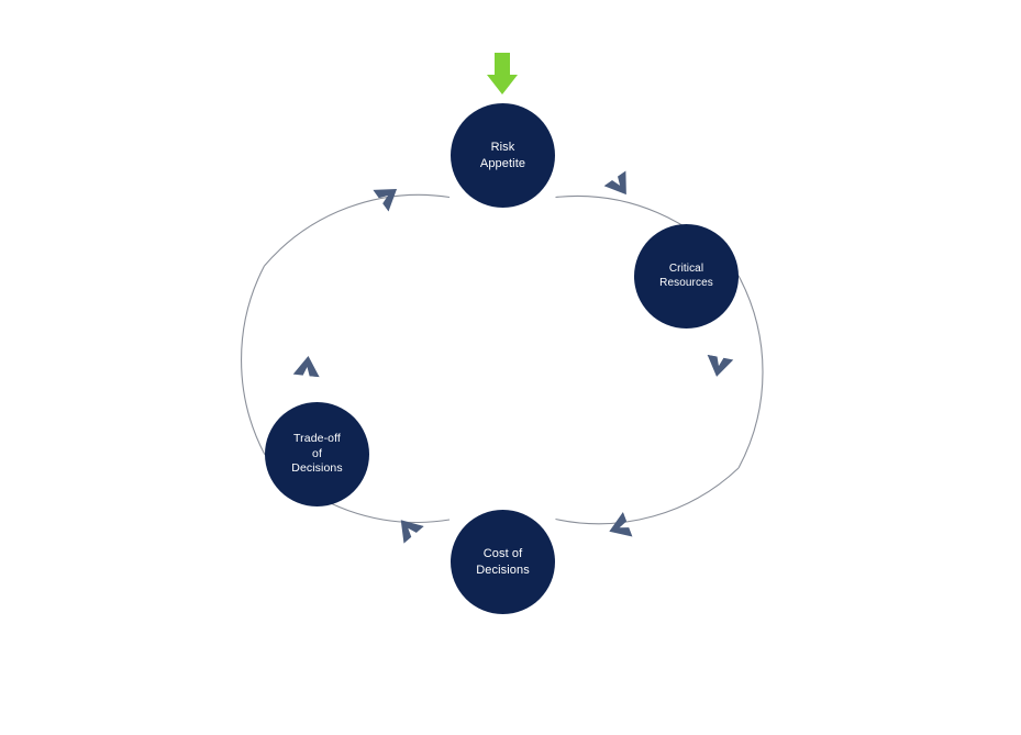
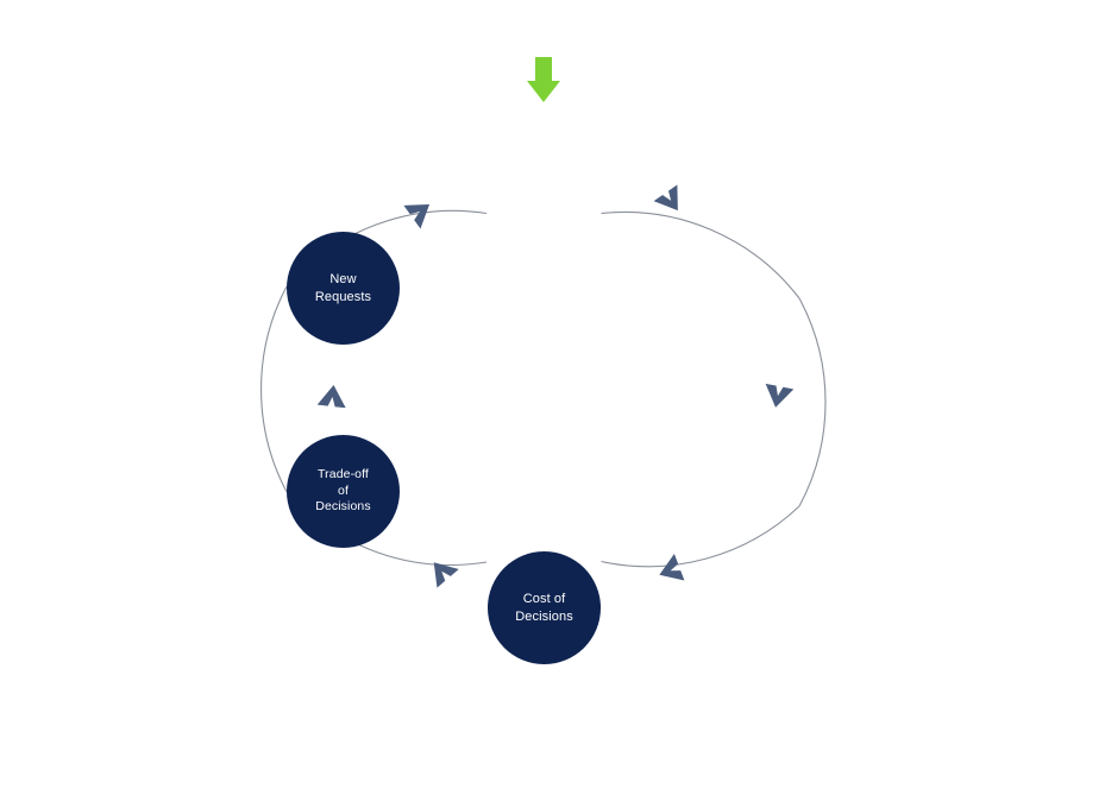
- Risk
- Appetite
- Critical
- Resources
  Cost of
  Decisions
  Trade-off
  of
  Decisions
+ New
+ Requests
